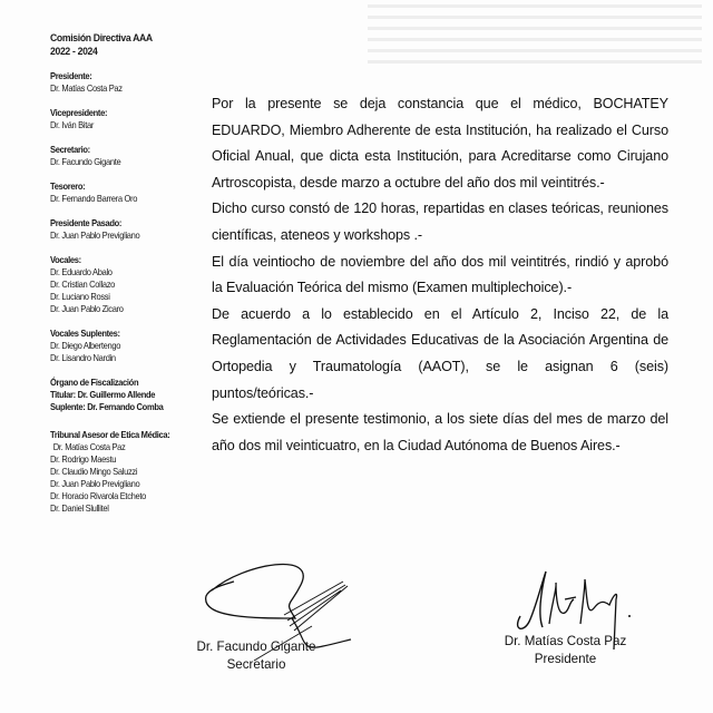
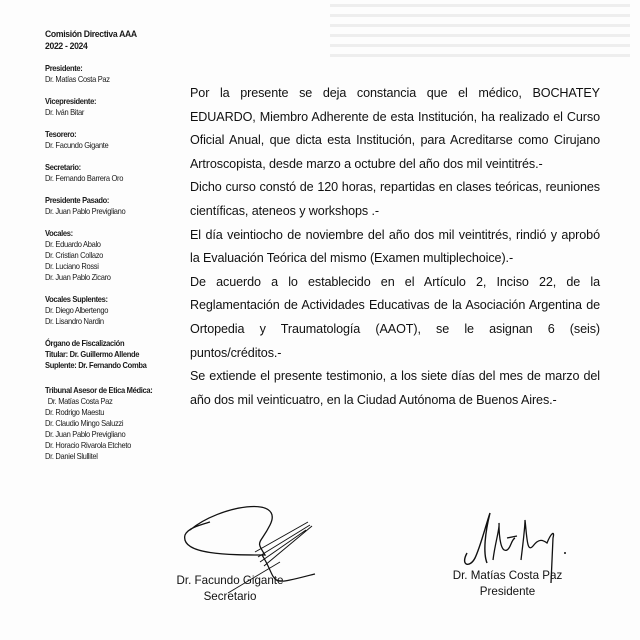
  Comisión Directiva AAA
  2022 - 2024
  Presidente:
  Dr. Matías Costa Paz
  Vicepresidente:
  Dr. Iván Bitar
- Secretario:
+ Tesorero:
  Dr. Facundo Gigante
- Tesorero:
+ Secretario:
  Dr. Fernando Barrera Oro
  Presidente Pasado:
  Dr. Juan Pablo Previgliano
  Vocales:
  Dr. Eduardo Abalo
  Dr. Cristian Collazo
  Dr. Luciano Rossi
  Dr. Juan Pablo Zicaro
  Vocales Suplentes:
  Dr. Diego Albertengo
  Dr. Lisandro Nardin
  Órgano de Fiscalización
  Titular: Dr. Guillermo Allende
  Suplente: Dr. Fernando Comba
  Tribunal Asesor de Etica Médica:
  Dr. Matías Costa Paz
  Dr. Rodrigo Maestu
  Dr. Claudio Mingo Saluzzi
  Dr. Juan Pablo Previgliano
  Dr. Horacio Rivarola Etcheto
  Dr. Daniel Slullitel
  Por la presente se deja constancia que el médico, BOCHATEY EDUARDO, Miembro Adherente de esta Institución, ha realizado el Curso Oficial Anual, que dicta esta Institución, para Acreditarse como Cirujano Artroscopista, desde marzo a octubre del año dos mil veintitrés.-
  Dicho curso constó de 120 horas, repartidas en clases teóricas, reuniones científicas, ateneos y workshops .-
  El día veintiocho de noviembre del año dos mil veintitrés, rindió y aprobó la Evaluación Teórica del mismo (Examen multiplechoice).-
- De acuerdo a lo establecido en el Artículo 2, Inciso 22, de la Reglamentación de Actividades Educativas de la Asociación Argentina de Ortopedia y Traumatología (AAOT), se le asignan 6 (seis) puntos/teóricas.-
+ De acuerdo a lo establecido en el Artículo 2, Inciso 22, de la Reglamentación de Actividades Educativas de la Asociación Argentina de Ortopedia y Traumatología (AAOT), se le asignan 6 (seis) puntos/créditos.-
  Se extiende el presente testimonio, a los siete días del mes de marzo del año dos mil veinticuatro, en la Ciudad Autónoma de Buenos Aires.-
  Dr. Facundo Gigante
  Secretario
  Dr. Matías Costa Paz
  Presidente
